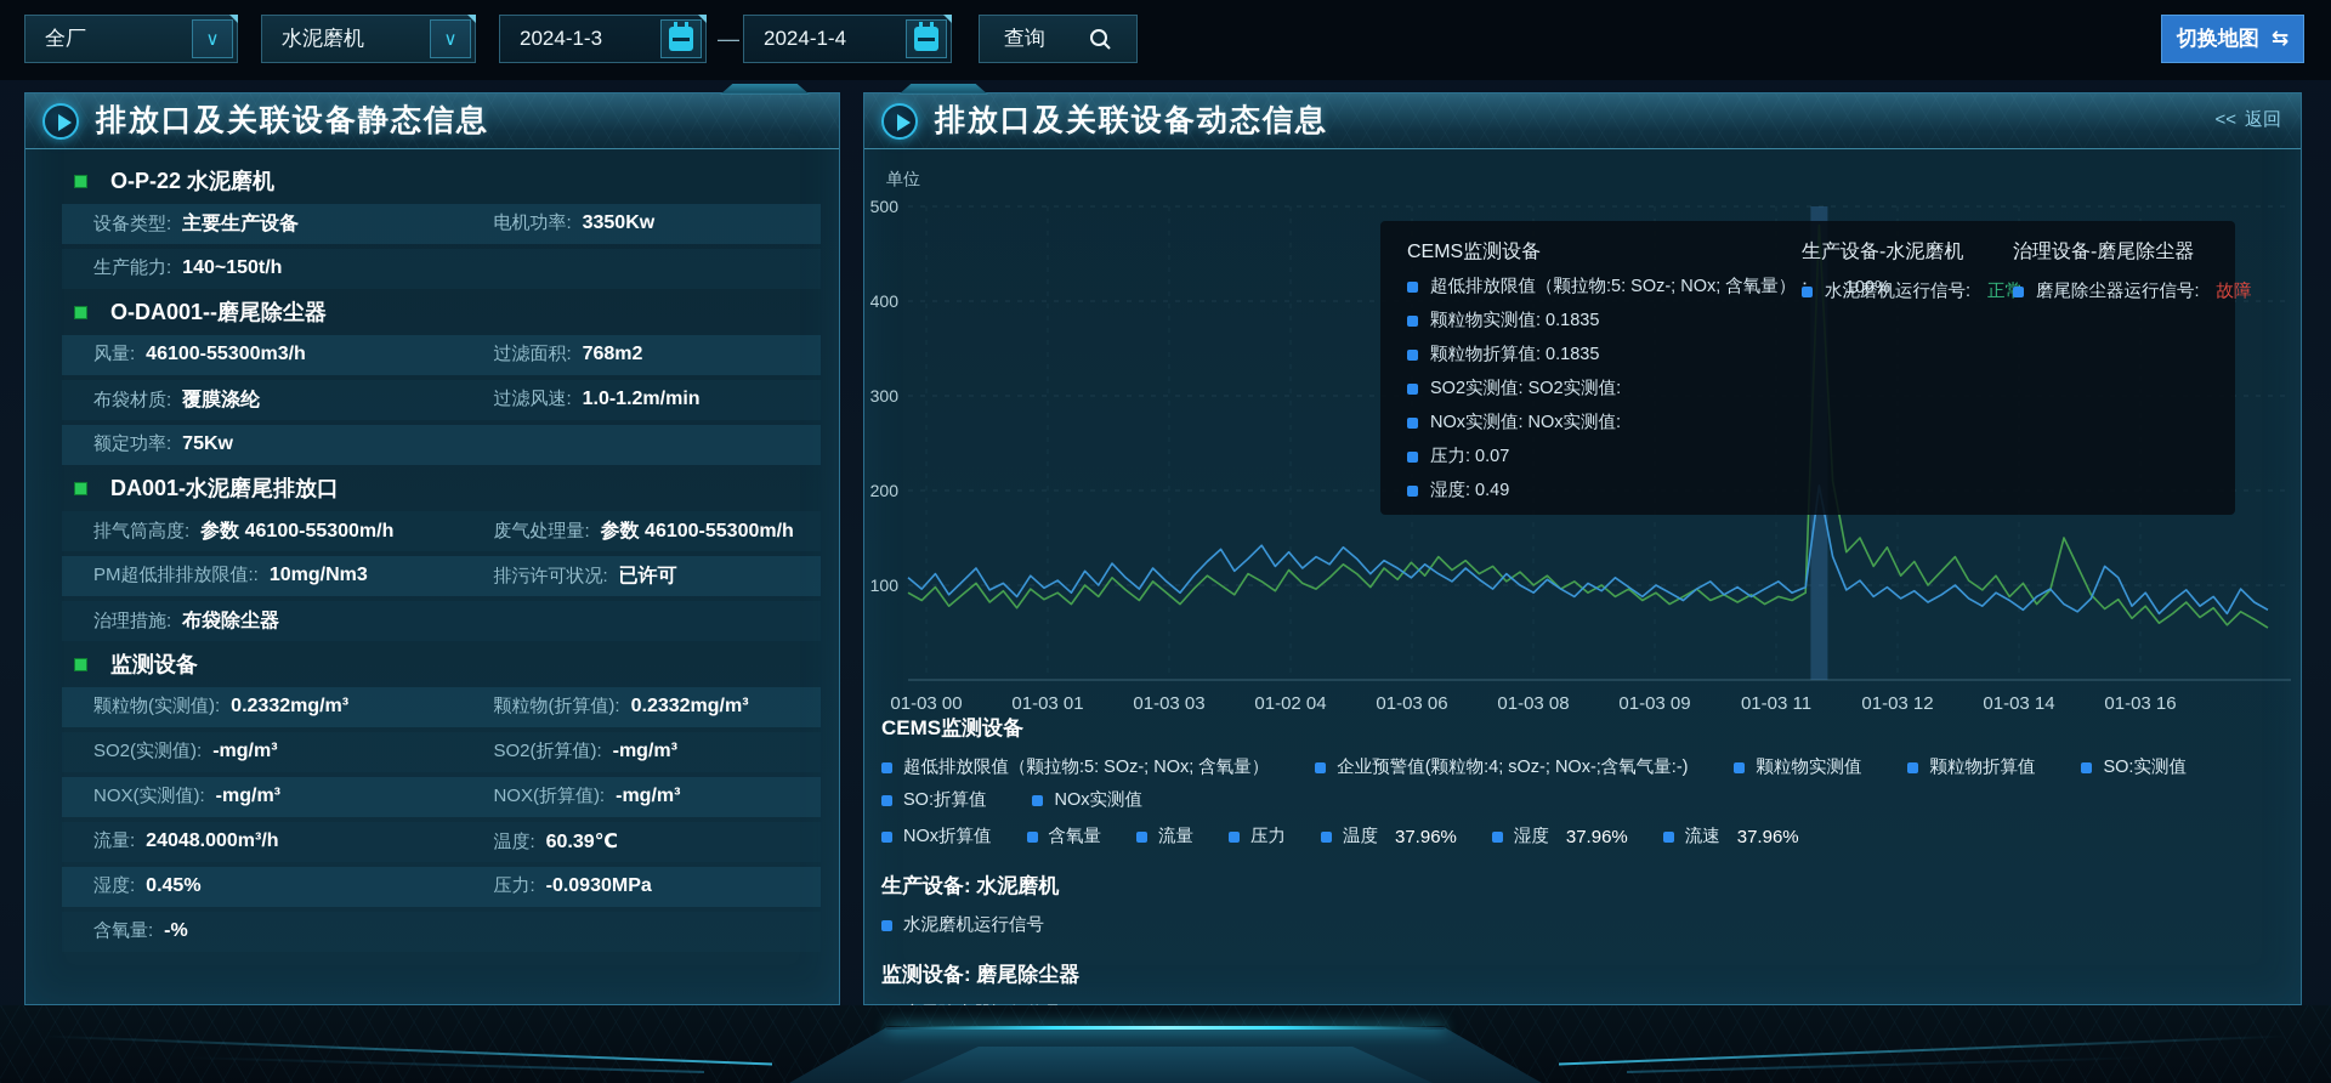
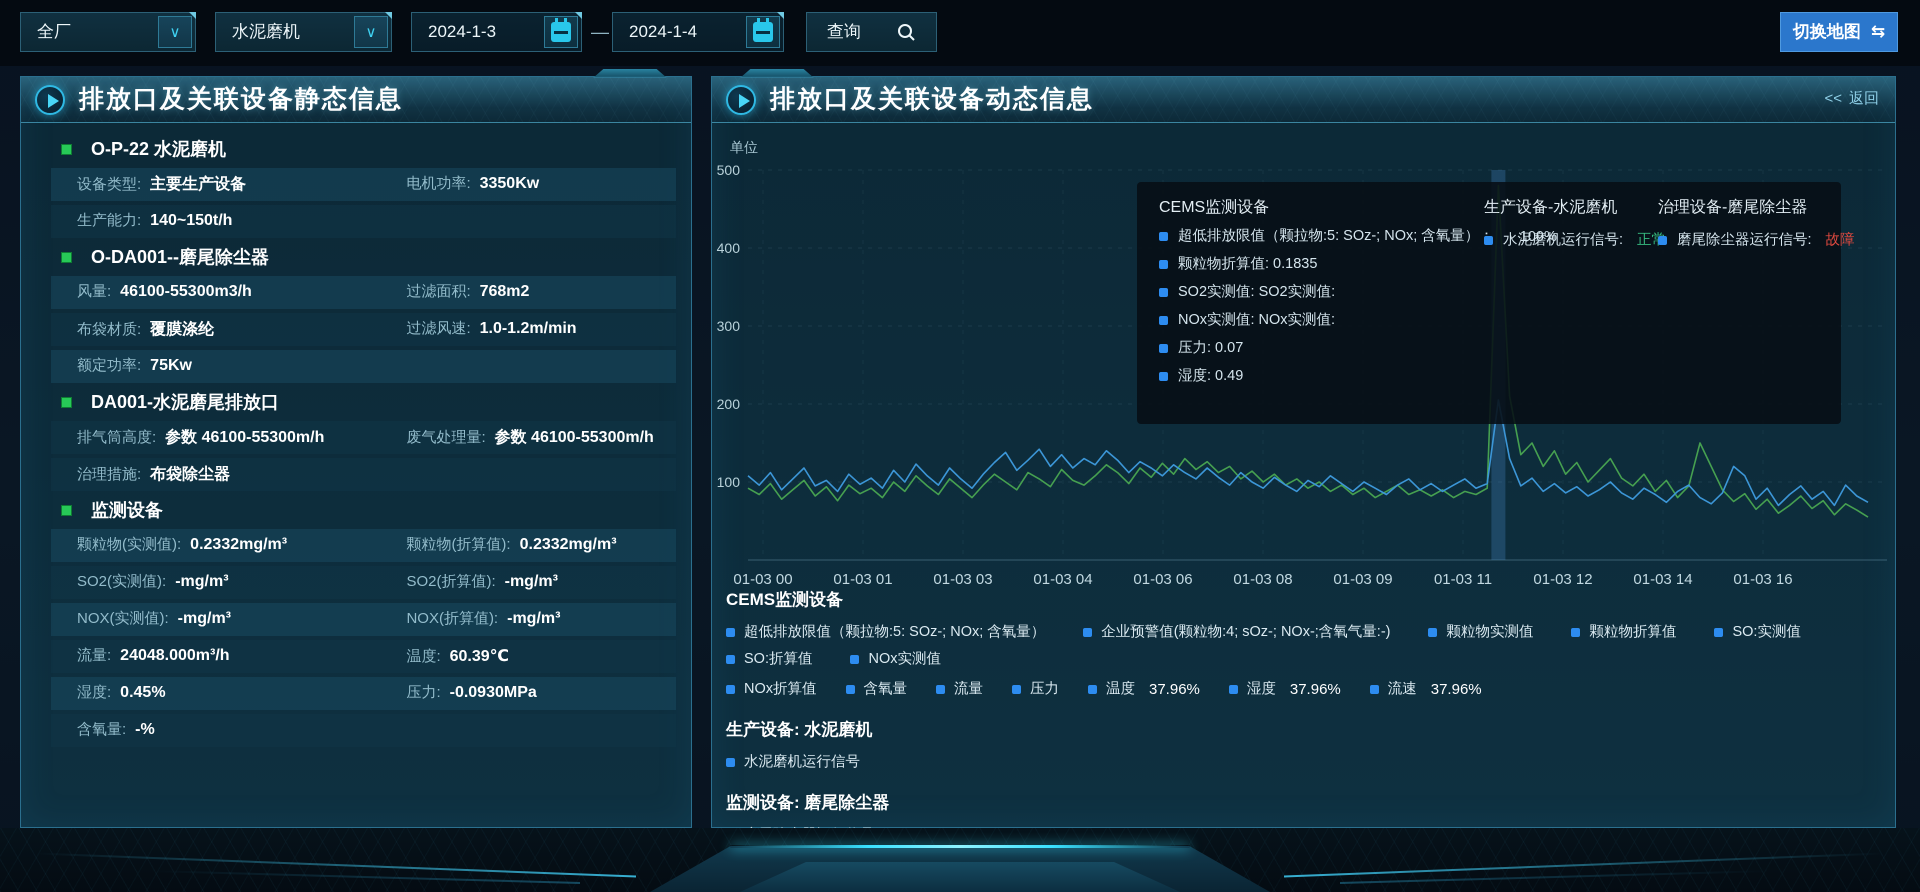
  全厂
  ∨
  水泥磨机
  ∨
  2024-1-3
  —
  2024-1-4
  查询
  切换地图
  ⇆
  排放口及关联设备静态信息
  O-P-22 水泥磨机
  设备类型:
  主要生产设备
  电机功率:
  3350Kw
  生产能力:
  140~150t/h
  O-DA001--磨尾除尘器
  风量:
  46100-55300m3/h
  过滤面积:
  768m2
  布袋材质:
  覆膜涤纶
  过滤风速:
  1.0-1.2m/min
  额定功率:
  75Kw
  DA001-水泥磨尾排放口
  排气筒高度:
  参数 46100-55300m/h
  废气处理量:
  参数 46100-55300m/h
- PM超低排排放限值::
- 10mg/Nm3
- 排污许可状况:
- 已许可
  治理措施:
  布袋除尘器
  监测设备
  颗粒物(实测值):
  0.2332mg/m³
  颗粒物(折算值):
  0.2332mg/m³
  SO2(实测值):
  -mg/m³
  SO2(折算值):
  -mg/m³
  NOX(实测值):
  -mg/m³
  NOX(折算值):
  -mg/m³
  流量:
  24048.000m³/h
  温度:
  60.39℃
  湿度:
  0.45%
  压力:
  -0.0930MPa
  含氧量:
  -%
  排放口及关联设备动态信息
  <<
  返回
  单位
  100
  200
  300
  400
  500
  01-03 00
  01-03 01
  01-03 03
- 01-02 04
+ 01-03 04
  01-03 06
  01-03 08
  01-03 09
  01-03 11
  01-03 12
  01-03 14
  01-03 16
  CEMS监测设备
  超低排放限值（颗拉物:5: SOz-; NOx; 含氧量）
  100%
- 颗粒物实测值: 0.1835
  颗粒物折算值: 0.1835
  SO2实测值: SO2实测值:
  NOx实测值: NOx实测值:
  压力: 0.07
  湿度: 0.49
  生产设备-水泥磨机
  水泥磨机运行信号:
  治理设备-磨尾除尘器
  磨尾除尘器运行信号:
  故障
  CEMS监测设备
  超低排放限值（颗拉物:5: SOz-; NOx; 含氧量）
  企业预警值(颗粒物:4; sOz-; NOx-;含氧气量:-)
  颗粒物实测值
  颗粒物折算值
  SO:实测值
  SO:折算值
  NOx实测值
  NOx折算值
  含氧量
  流量
  压力
  温度
  37.96%
  湿度
  37.96%
  流速
  37.96%
  生产设备: 水泥磨机
  水泥磨机运行信号
  监测设备: 磨尾除尘器
